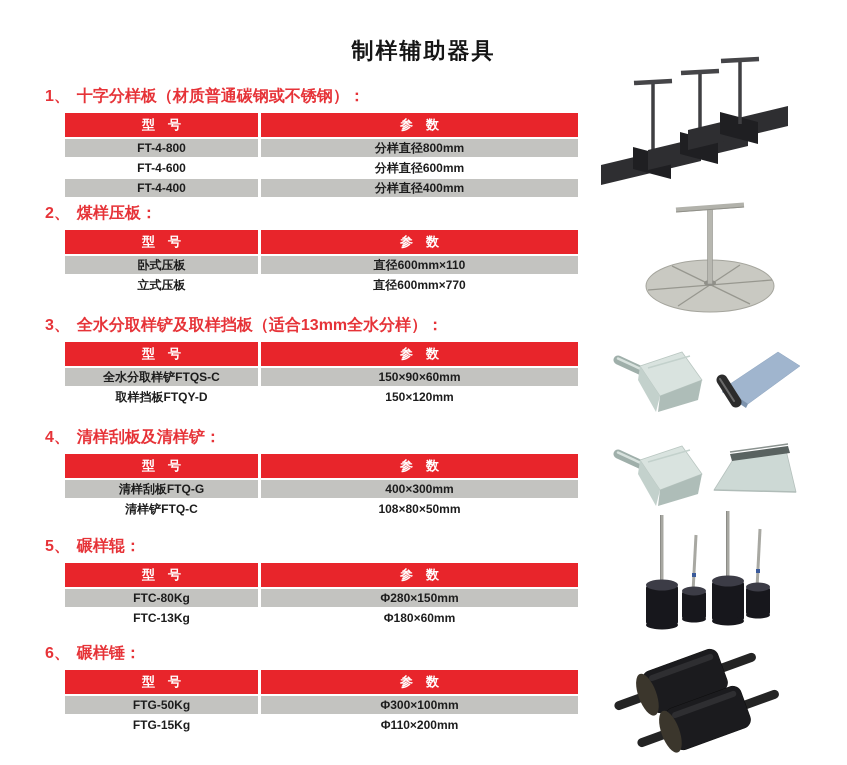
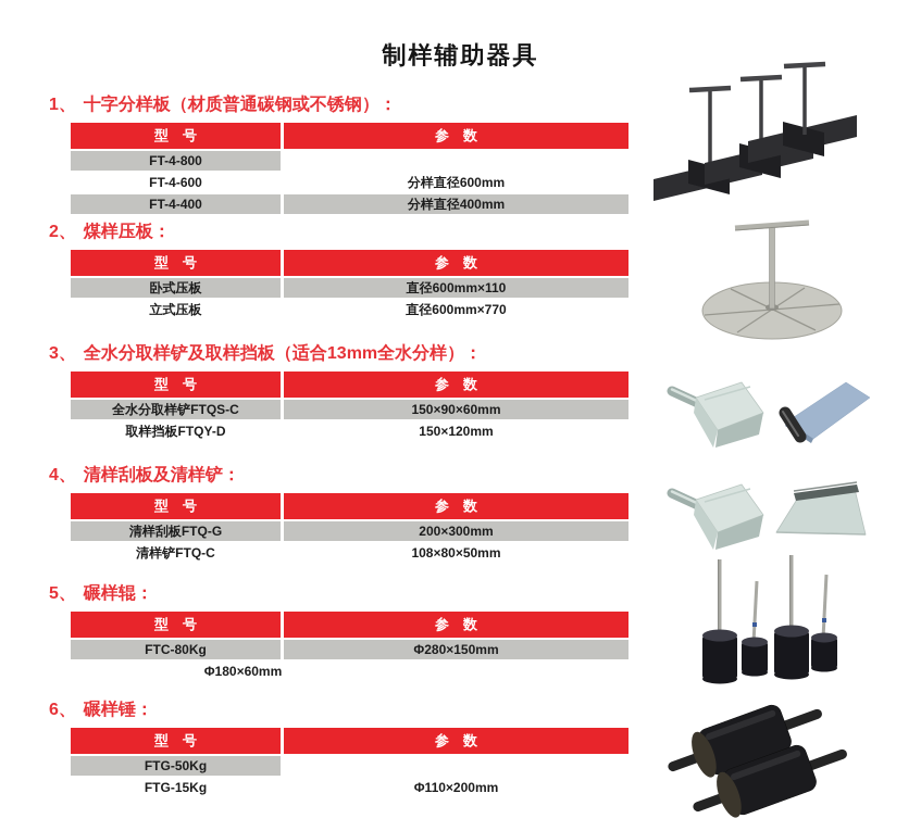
  制样辅助器具
  1、 十字分样板（材质普通碳钢或不锈钢）：
  型 号
  参 数
  FT-4-800
- 分样直径800mm
  FT-4-600
  分样直径600mm
  FT-4-400
  分样直径400mm
  2、 煤样压板：
  型 号
  参 数
  卧式压板
  直径600mm×110
  立式压板
  直径600mm×770
  3、 全水分取样铲及取样挡板（适合13mm全水分样）：
  型 号
  参 数
  全水分取样铲FTQS-C
  150×90×60mm
  取样挡板FTQY-D
  150×120mm
  4、 清样刮板及清样铲：
  型 号
  参 数
  清样刮板FTQ-G
- 400×300mm
+ 200×300mm
  清样铲FTQ-C
  108×80×50mm
  5、 碾样辊：
  型 号
  参 数
  FTC-80Kg
  Φ280×150mm
- FTC-13Kg
  Φ180×60mm
  6、 碾样锤：
  型 号
  参 数
  FTG-50Kg
- Φ300×100mm
  FTG-15Kg
  Φ110×200mm
